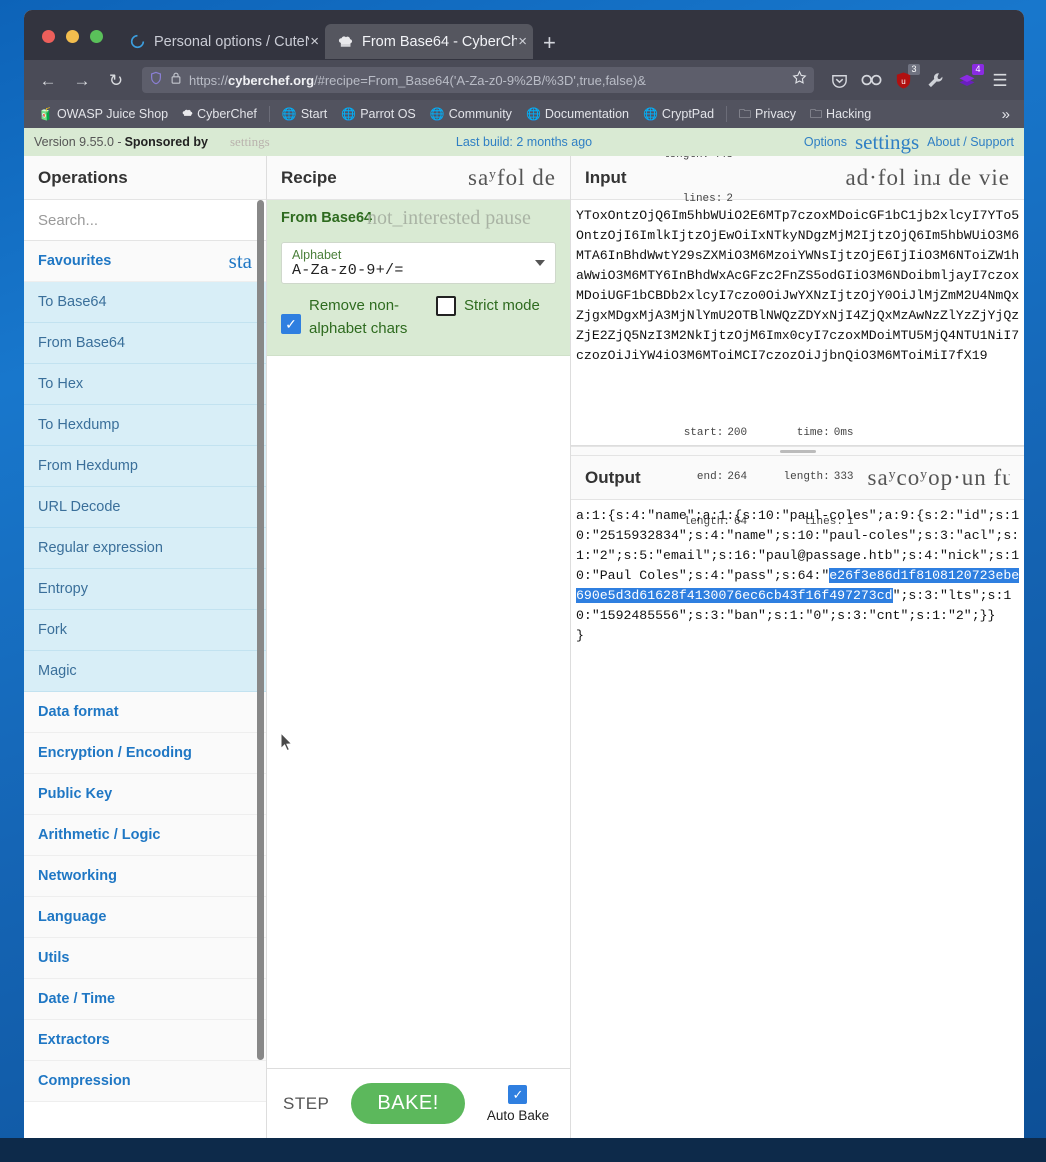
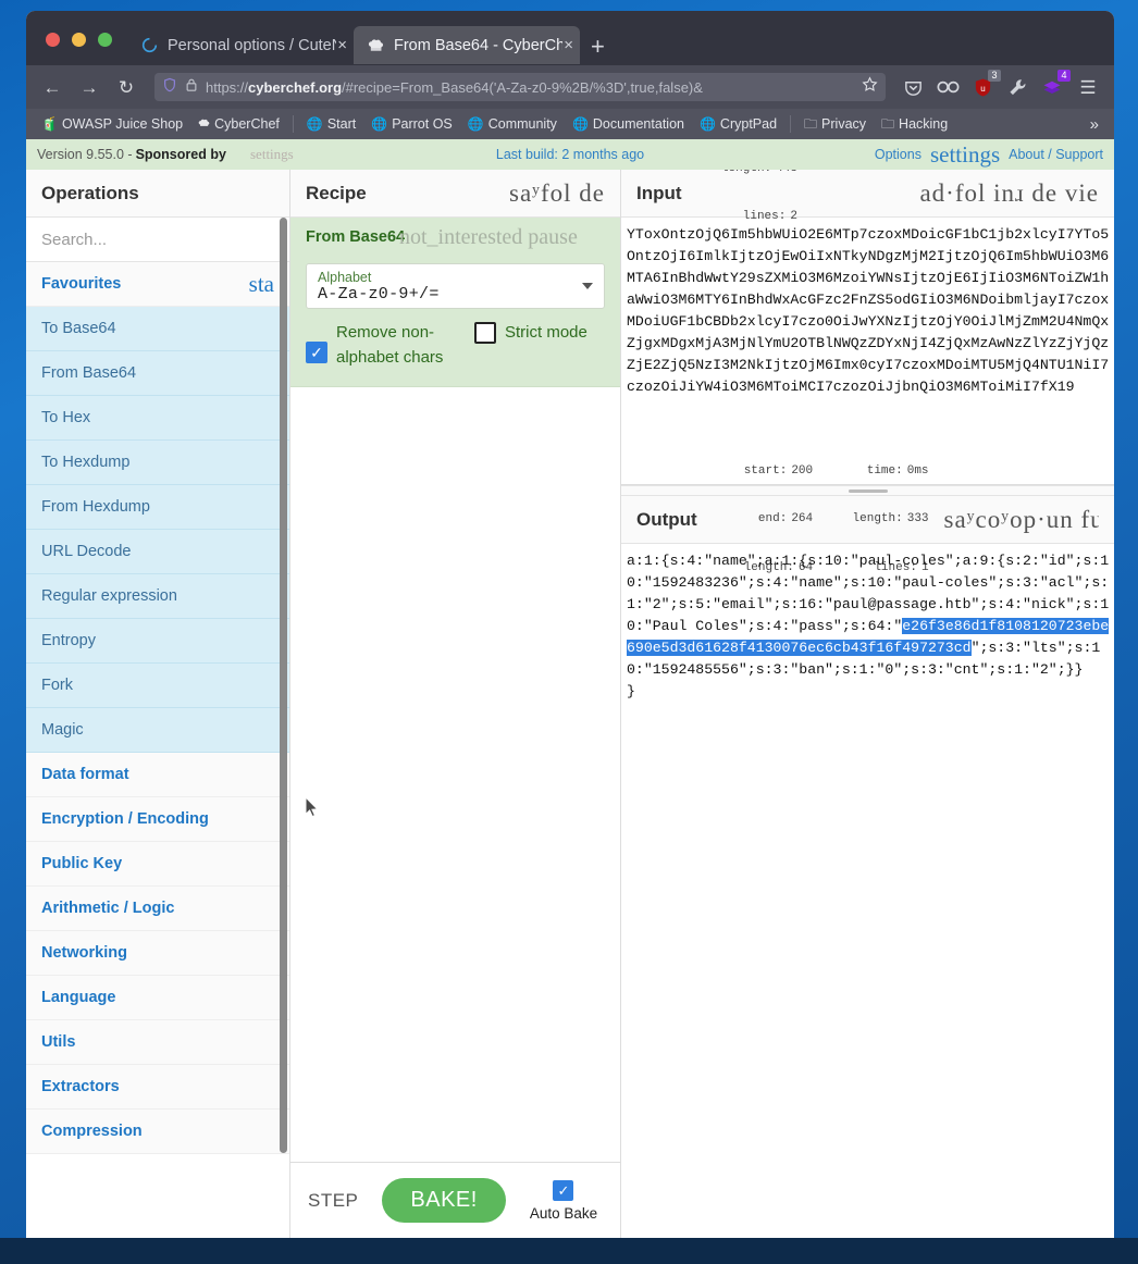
  Personal options / Cute
  ×
  From Base64 - CyberCh
  ×
  +
  ←
  →
  ↻
  https://cyberchef.org/#recipe=From_Base64('A-Za-z0-9%2B/%3D',true,false)&
  u
  3
  4
  ☰
  🧃
  OWASP Juice Shop
  CyberChef
  🌐
  Start
  🌐
  Parrot OS
  🌐
  Community
  🌐
  Documentation
  🌐
  CryptPad
  🗀
  Privacy
  🗀
  Hacking
  »
  Version 9.55.0 -
  Sponsored by
  settings
  Last build: 2 months ago
  Options
  settings
  About / Support
  Operations
  Search...
  Favourites
  sta
  To Base64
  From Base64
  To Hex
  To Hexdump
  From Hexdump
  URL Decode
  Regular expression
  Entropy
  Fork
  Magic
  Data format
  Encryption / Encoding
  Public Key
  Arithmetic / Logic
  Networking
  Language
  Utils
- Date / Time
  Extractors
  Compression
  Recipe
  saʸfol de
  From Base64
  not_interested pause
  Alphabet
  A-Za-z0-9+/=
  ✓
  Remove non-alphabet chars
  Strict mode
  STEP
  BAKE!
  ✓
  Auto Bake
  Input
  lines:
  2
  ad·fol inɹ de vie
  YToxOntzOjQ6Im5hbWUiO2E6MTp7czoxMDoicGF1bC1jb2xlcyI7YTo5OntzOjI6ImlkIjtzOjEwOiIxNTkyNDgzMjM2IjtzOjQ6Im5hbWUiO3M6MTA6InBhdWwtY29sZXMiO3M6MzoiYWNsIjtzOjE6IjIiO3M6NToiZW1haWwiO3M6MTY6InBhdWxAcGFzc2FnZS5odGIiO3M6NDoibmljayI7czoxMDoiUGF1bCBDb2xlcyI7czo0OiJwYXNzIjtzOjY0OiJlMjZmM2U4NmQxZjgxMDgxMjA3MjNlYmU2OTBlNWQzZDYxNjI4ZjQxMzAwNzZlYzZjYjQzZjE2ZjQ5NzI3M2NkIjtzOjM6Imx0cyI7czoxMDoiMTU5MjQ4NTU1NiI7czozOiJiYW4iO3M6MToiMCI7czozOiJjbnQiO3M6MToiMiI7fX19
  Output
  start:
  200
  end:
  264
  length:
  64
  time:
  0ms
  length:
  333
  lines:
  1
  saʸcoʸop·un fu
- a:1:{s:4:"name";a:1:{s:10:"paul-coles";a:9:{s:2:"id";s:10:"2515932834";s:4:"name";s:10:"paul-coles";s:3:"acl";s:1:"2";s:5:"email";s:16:"paul@passage.htb";s:4:"nick";s:10:"Paul Coles";s:4:"pass";s:64:"e26f3e86d1f8108120723ebe690e5d3d61628f4130076ec6cb43f16f497273cd";s:3:"lts";s:10:"1592485556";s:3:"ban";s:1:"0";s:3:"cnt";s:1:"2";}}
+ a:1:{s:4:"name";a:1:{s:10:"paul-coles";a:9:{s:2:"id";s:10:"1592483236";s:4:"name";s:10:"paul-coles";s:3:"acl";s:1:"2";s:5:"email";s:16:"paul@passage.htb";s:4:"nick";s:10:"Paul Coles";s:4:"pass";s:64:"e26f3e86d1f8108120723ebe690e5d3d61628f4130076ec6cb43f16f497273cd";s:3:"lts";s:10:"1592485556";s:3:"ban";s:1:"0";s:3:"cnt";s:1:"2";}}
  }
